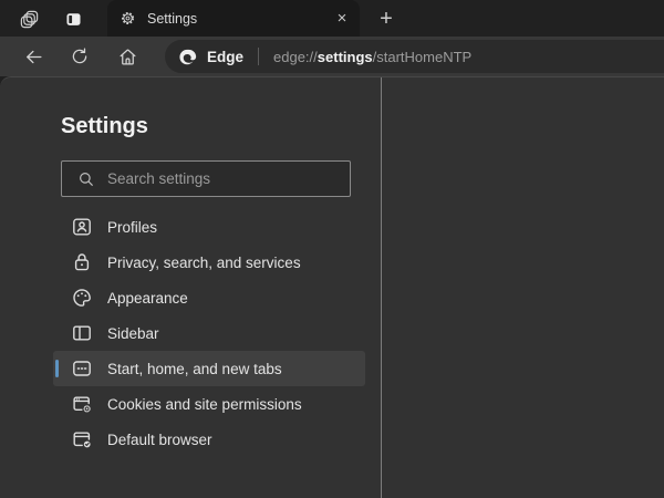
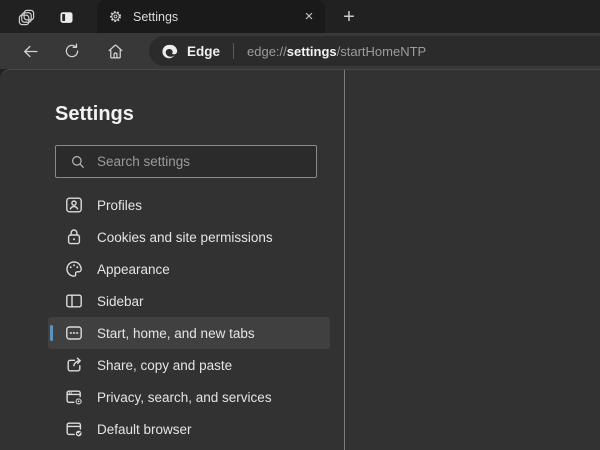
  Settings
  ×
  +
  Edge
  edge://settings/startHomeNTP
  Settings
  Search settings
  Profiles
- Privacy, search, and services
+ Cookies and site permissions
  Appearance
  Sidebar
  Start, home, and new tabs
+ Share, copy and paste
- Cookies and site permissions
+ Privacy, search, and services
  Default browser
